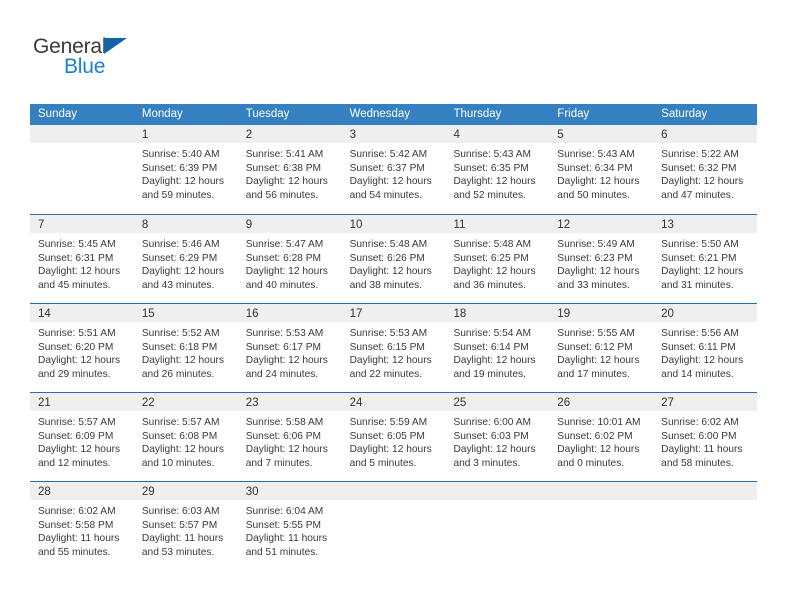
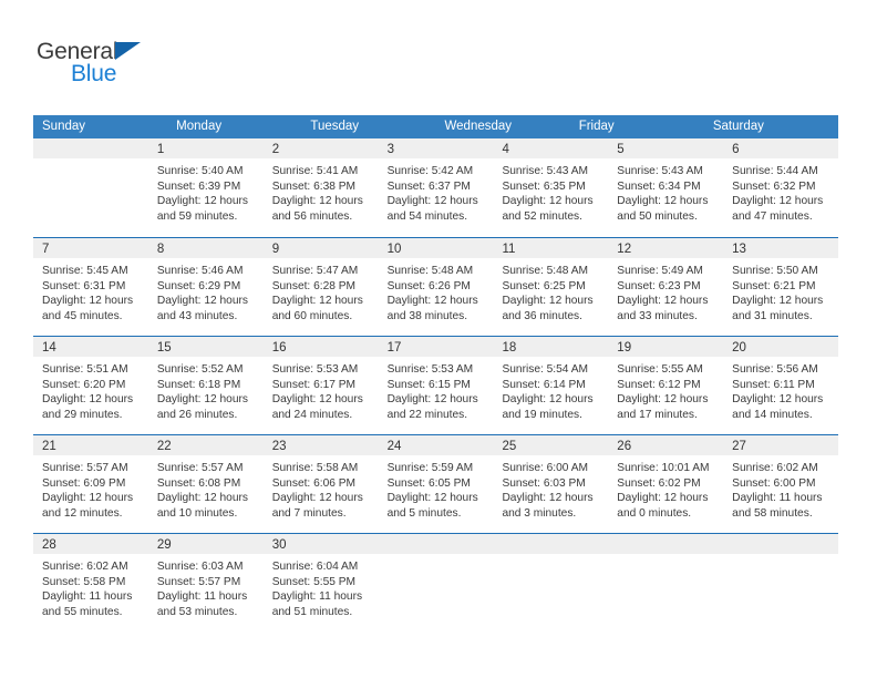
  General
  Blue
  Sunday
  Monday
  Tuesday
  Wednesday
- Thursday
  Friday
  Saturday
  1
  Sunrise: 5:40 AM
  Sunset: 6:39 PM
  Daylight: 12 hours
  and 59 minutes.
  2
  Sunrise: 5:41 AM
  Sunset: 6:38 PM
  Daylight: 12 hours
  and 56 minutes.
  3
  Sunrise: 5:42 AM
  Sunset: 6:37 PM
  Daylight: 12 hours
  and 54 minutes.
  4
  Sunrise: 5:43 AM
  Sunset: 6:35 PM
  Daylight: 12 hours
  and 52 minutes.
  5
  Sunrise: 5:43 AM
  Sunset: 6:34 PM
  Daylight: 12 hours
  and 50 minutes.
  6
- Sunrise: 5:22 AM
+ Sunrise: 5:44 AM
  Sunset: 6:32 PM
  Daylight: 12 hours
  and 47 minutes.
  7
  Sunrise: 5:45 AM
  Sunset: 6:31 PM
  Daylight: 12 hours
  and 45 minutes.
  8
  Sunrise: 5:46 AM
  Sunset: 6:29 PM
  Daylight: 12 hours
  and 43 minutes.
  9
  Sunrise: 5:47 AM
  Sunset: 6:28 PM
  Daylight: 12 hours
- and 40 minutes.
+ and 60 minutes.
  10
  Sunrise: 5:48 AM
  Sunset: 6:26 PM
  Daylight: 12 hours
  and 38 minutes.
  11
  Sunrise: 5:48 AM
  Sunset: 6:25 PM
  Daylight: 12 hours
  and 36 minutes.
  12
  Sunrise: 5:49 AM
  Sunset: 6:23 PM
  Daylight: 12 hours
  and 33 minutes.
  13
  Sunrise: 5:50 AM
  Sunset: 6:21 PM
  Daylight: 12 hours
  and 31 minutes.
  14
  Sunrise: 5:51 AM
  Sunset: 6:20 PM
  Daylight: 12 hours
  and 29 minutes.
  15
  Sunrise: 5:52 AM
  Sunset: 6:18 PM
  Daylight: 12 hours
  and 26 minutes.
  16
  Sunrise: 5:53 AM
  Sunset: 6:17 PM
  Daylight: 12 hours
  and 24 minutes.
  17
  Sunrise: 5:53 AM
  Sunset: 6:15 PM
  Daylight: 12 hours
  and 22 minutes.
  18
  Sunrise: 5:54 AM
  Sunset: 6:14 PM
  Daylight: 12 hours
  and 19 minutes.
  19
  Sunrise: 5:55 AM
  Sunset: 6:12 PM
  Daylight: 12 hours
  and 17 minutes.
  20
  Sunrise: 5:56 AM
  Sunset: 6:11 PM
  Daylight: 12 hours
  and 14 minutes.
  21
  Sunrise: 5:57 AM
  Sunset: 6:09 PM
  Daylight: 12 hours
  and 12 minutes.
  22
  Sunrise: 5:57 AM
  Sunset: 6:08 PM
  Daylight: 12 hours
  and 10 minutes.
  23
  Sunrise: 5:58 AM
  Sunset: 6:06 PM
  Daylight: 12 hours
  and 7 minutes.
  24
  Sunrise: 5:59 AM
  Sunset: 6:05 PM
  Daylight: 12 hours
  and 5 minutes.
  25
  Sunrise: 6:00 AM
  Sunset: 6:03 PM
  Daylight: 12 hours
  and 3 minutes.
  26
  Sunrise: 10:01 AM
  Sunset: 6:02 PM
  Daylight: 12 hours
  and 0 minutes.
  27
  Sunrise: 6:02 AM
  Sunset: 6:00 PM
  Daylight: 11 hours
  and 58 minutes.
  28
  Sunrise: 6:02 AM
  Sunset: 5:58 PM
  Daylight: 11 hours
  and 55 minutes.
  29
  Sunrise: 6:03 AM
  Sunset: 5:57 PM
  Daylight: 11 hours
  and 53 minutes.
  30
  Sunrise: 6:04 AM
  Sunset: 5:55 PM
  Daylight: 11 hours
  and 51 minutes.
